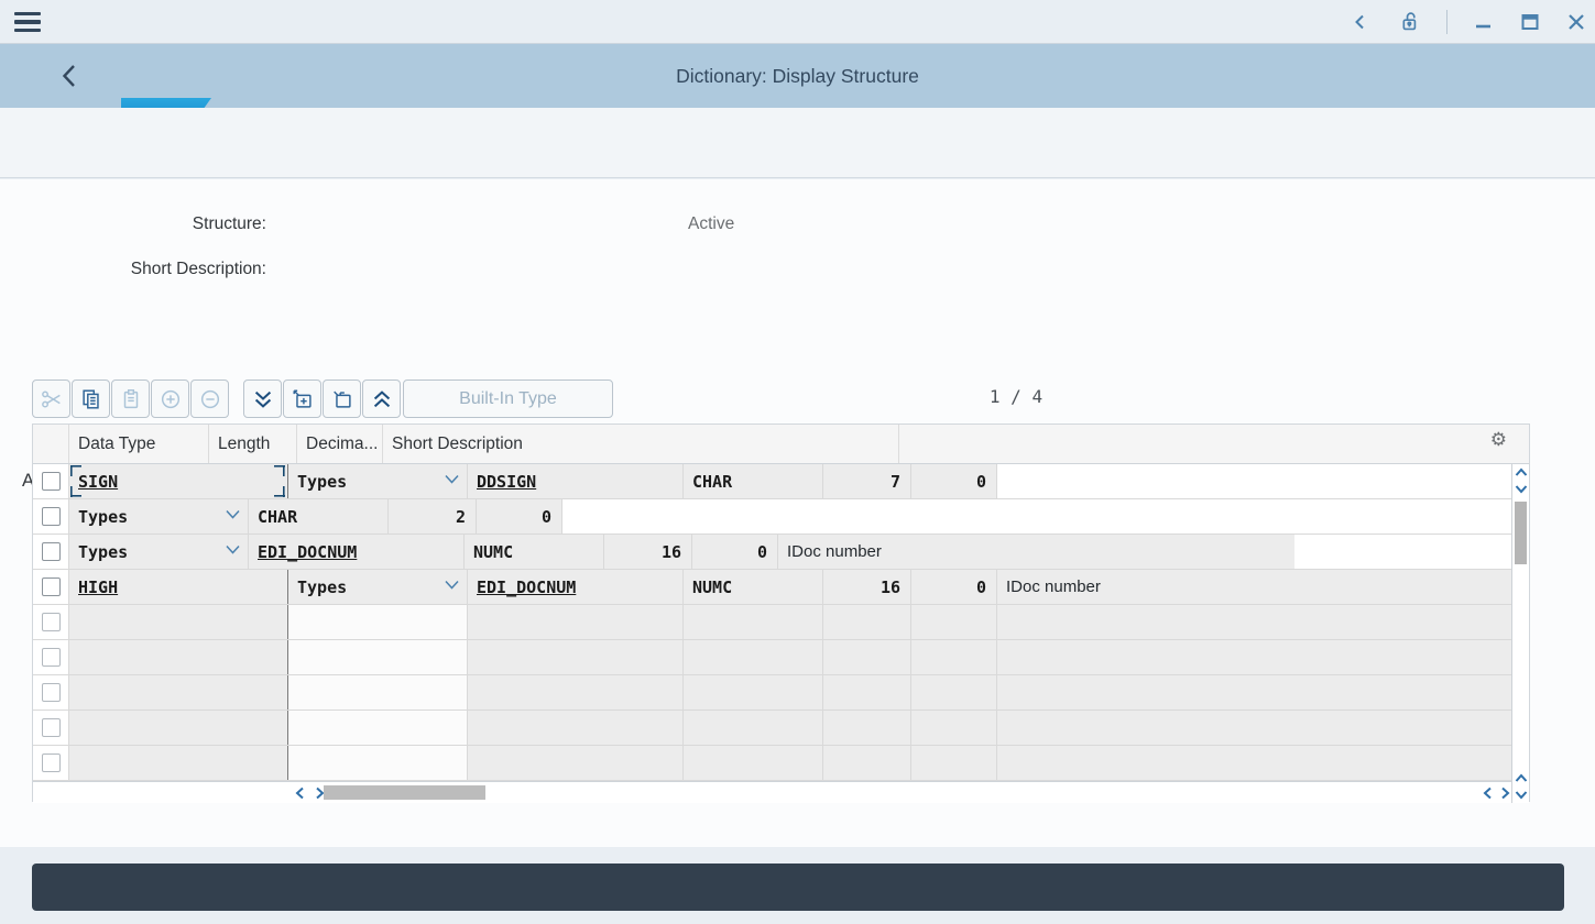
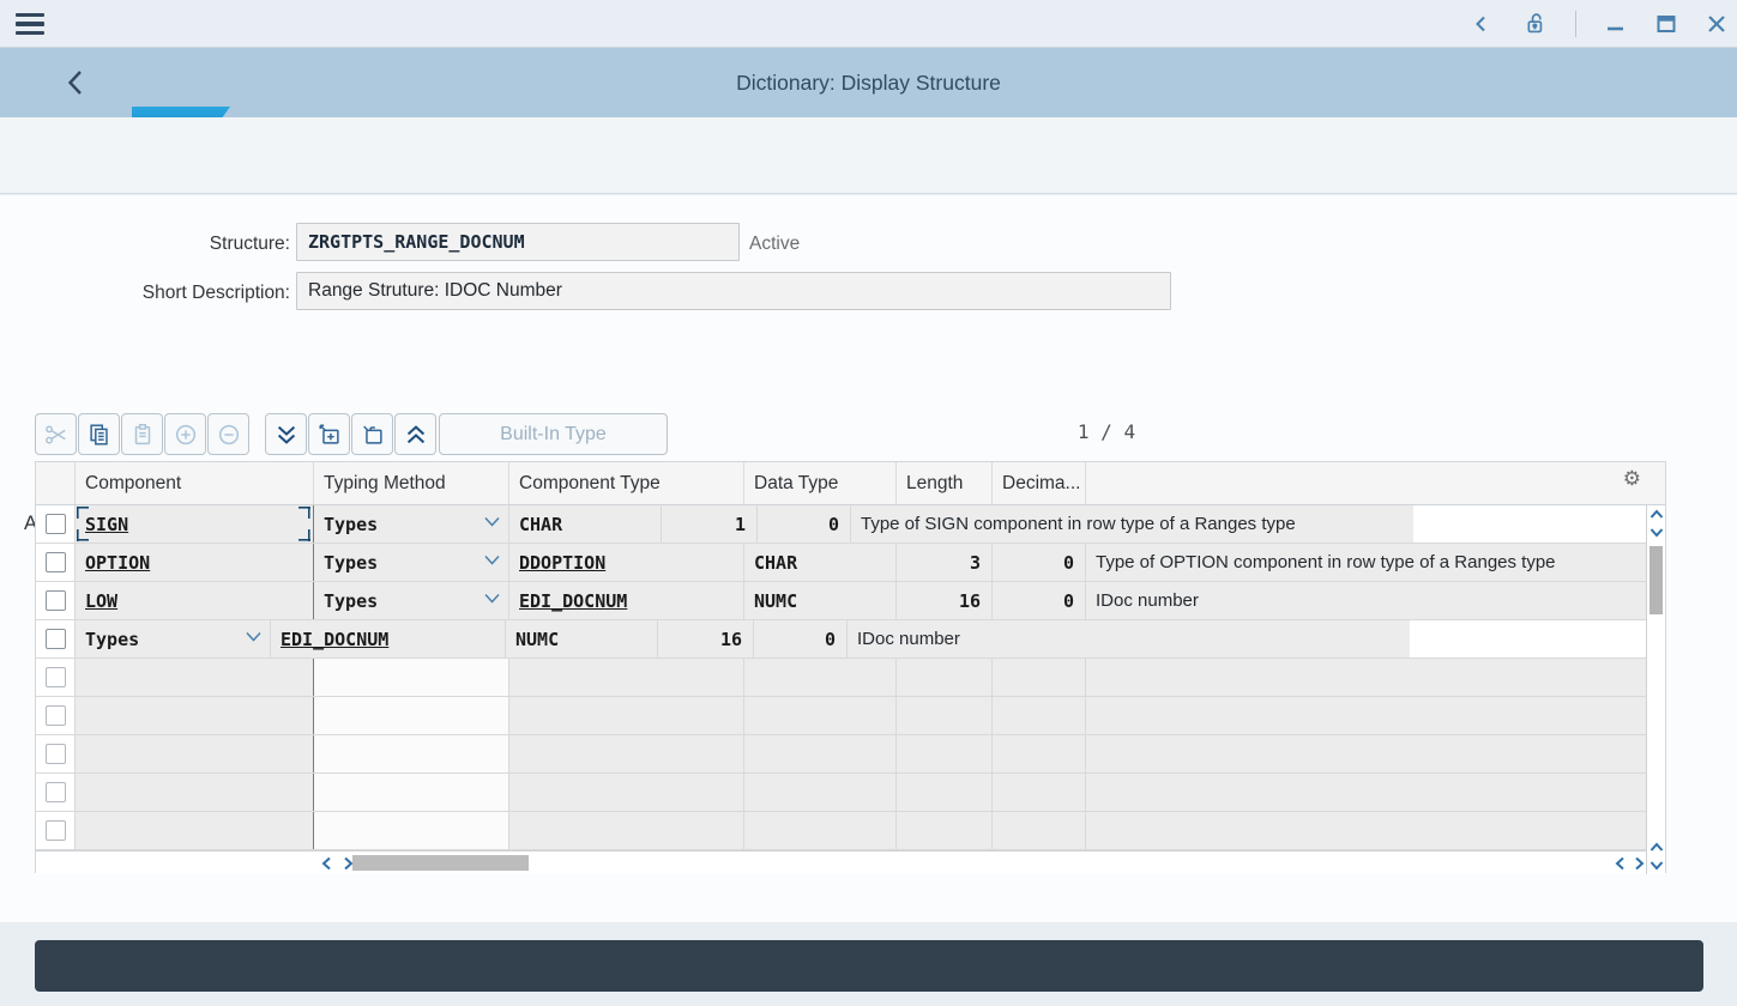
  Dictionary: Display Structure
  Structure:
+ ZRGTPTS_RANGE_DOCNUM
  Active
  Short Description:
+ Range Struture: IDOC Number
  Built-In Type
  1 / 4
+ Component
+ Typing Method
+ Component Type
  Data Type
  Length
  Decima...
- Short Description
  ⚙
  Types
- DDSIGN
  CHAR
- 7
+ 1
  0
+ Type of SIGN component in row type of a Ranges type
+ OPTION
  Types
+ DDOPTION
  CHAR
- 2
+ 3
  0
+ Type of OPTION component in row type of a Ranges type
+ LOW
  Types
  EDI_DOCNUM
  NUMC
  16
  0
  IDoc number
- HIGH
  Types
  EDI_DOCNUM
  NUMC
  16
  0
  IDoc number
